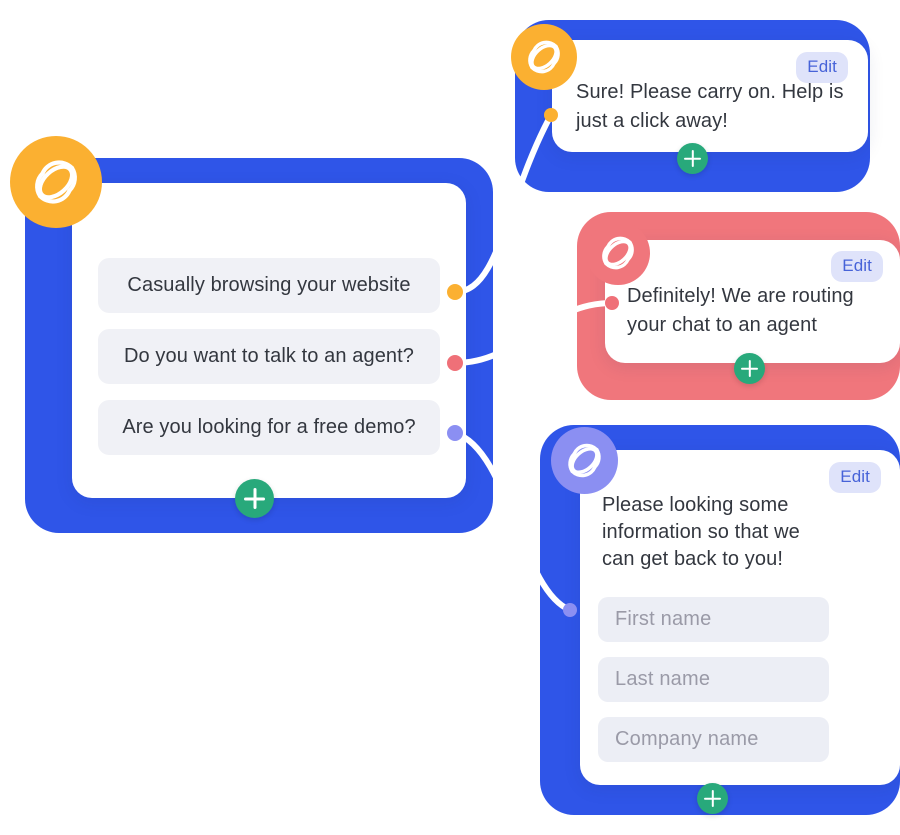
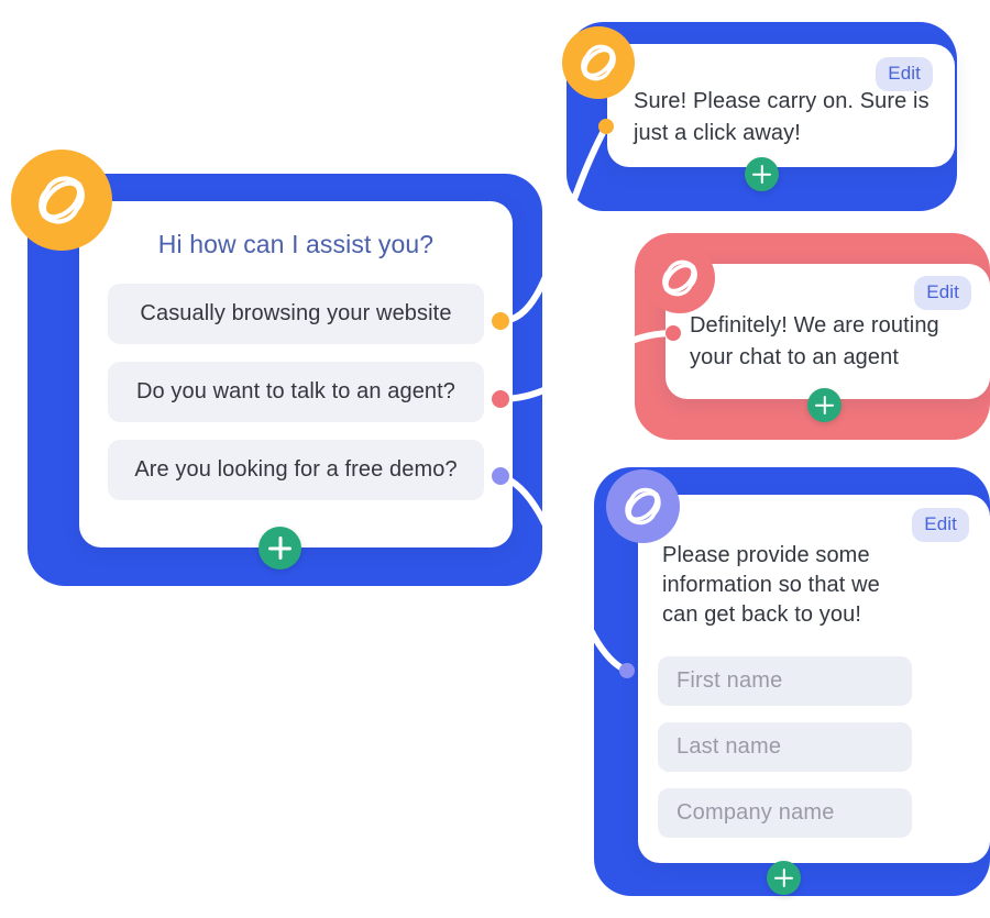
+ Hi how can I assist you?
  Casually browsing your website
  Do you want to talk to an agent?
  Are you looking for a free demo?
  Edit
- Sure! Please carry on. Help is just a click away!
+ Sure! Please carry on. Sure is just a click away!
  Edit
  Definitely! We are routing your chat to an agent
  Edit
- Please looking some information so that we can get back to you!
+ Please provide some information so that we can get back to you!
  First name
  Last name
  Company name
